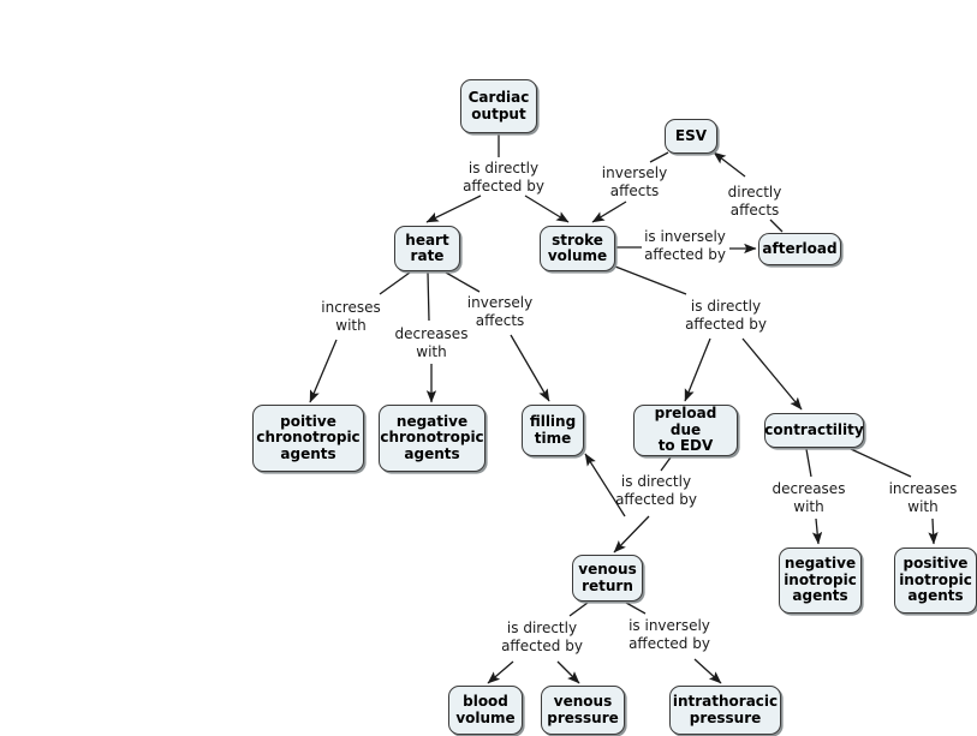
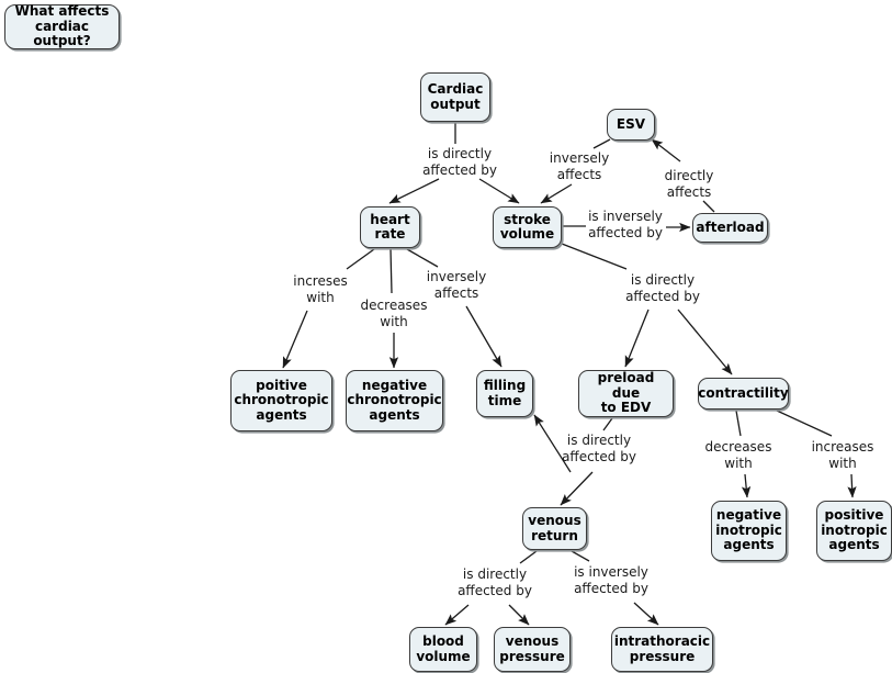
+ What affects
+ cardiac output?
  Cardiac
  output
  ESV
  heart
  rate
  stroke
  volume
  afterload
  poitive
  chronotropic
  agents
  negative
  chronotropic
  agents
  filling
  time
  preload due
  to EDV
  contractility
  negative
  inotropic
  agents
  positive
  inotropic
  agents
  venous
  return
  blood
  volume
  venous
  pressure
  intrathoracic
  pressure
  is directly
  affected by
  inversely
  affects
  directly
  affects
  is inversely
  affected by
  increses
  with
  decreases
  with
  inversely
  affects
  is directly
  affected by
  decreases
  with
  increases
  with
  is directly
  affected by
  is directly
  affected by
  is inversely
  affected by
